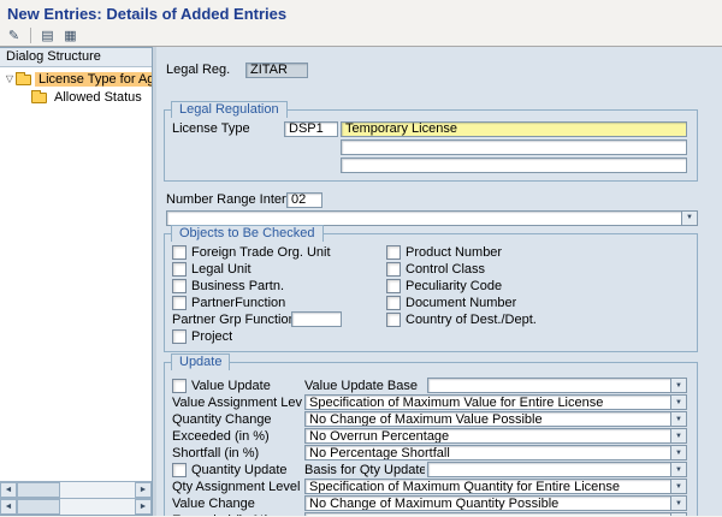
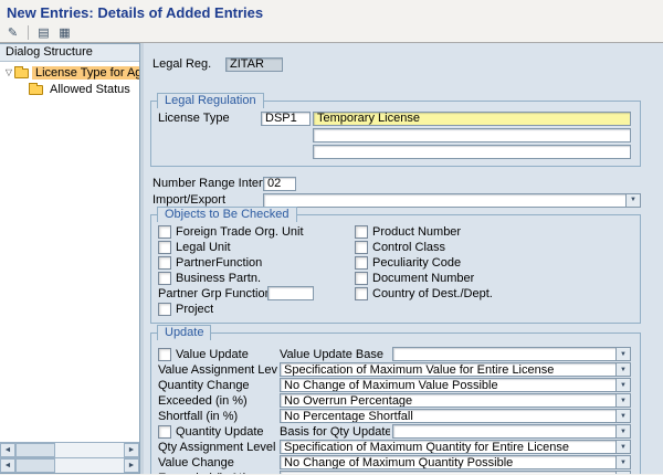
  New Entries: Details of Added Entries
  ✎
  ▤
  ▦
  Dialog Structure
  ▽
  License Type for Ag
  Allowed Status
  Legal Reg.
  ZITAR
  Legal Regulation
  License Type
  DSP1
  Temporary License
  Number Range Inter
  02
+ Import/Export
  Objects to Be Checked
  Foreign Trade Org. Unit
  Product Number
  Legal Unit
  Control Class
- Business Partn.
+ PartnerFunction
  Peculiarity Code
- PartnerFunction
+ Business Partn.
  Document Number
  Partner Grp Functio
  Country of Dest./Dept.
  Project
  Update
  Value Update
  Value Update Base
  Value Assignment Lev
  Specification of Maximum Value for Entire License
  Quantity Change
  No Change of Maximum Value Possible
  Exceeded (in %)
  No Overrun Percentage
  Shortfall (in %)
  No Percentage Shortfall
  Quantity Update
  Basis for Qty Update
  Qty Assignment Level
  Specification of Maximum Quantity for Entire License
  Value Change
  No Change of Maximum Quantity Possible
